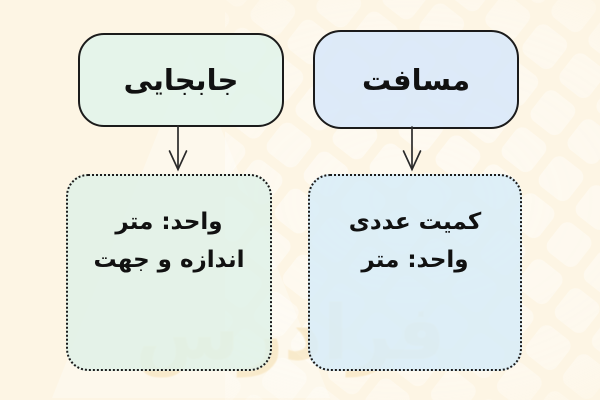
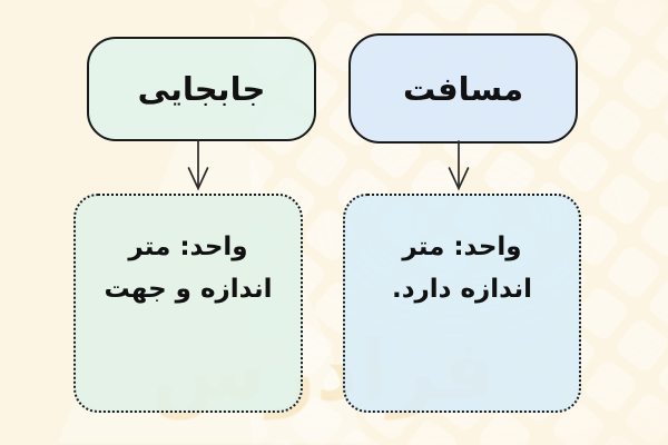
  فرادرس
  جابجایی
  مسافت
  واحد: متر
  اندازه و جهت
- کمیت عددی
  واحد: متر
+ اندازه دارد.
